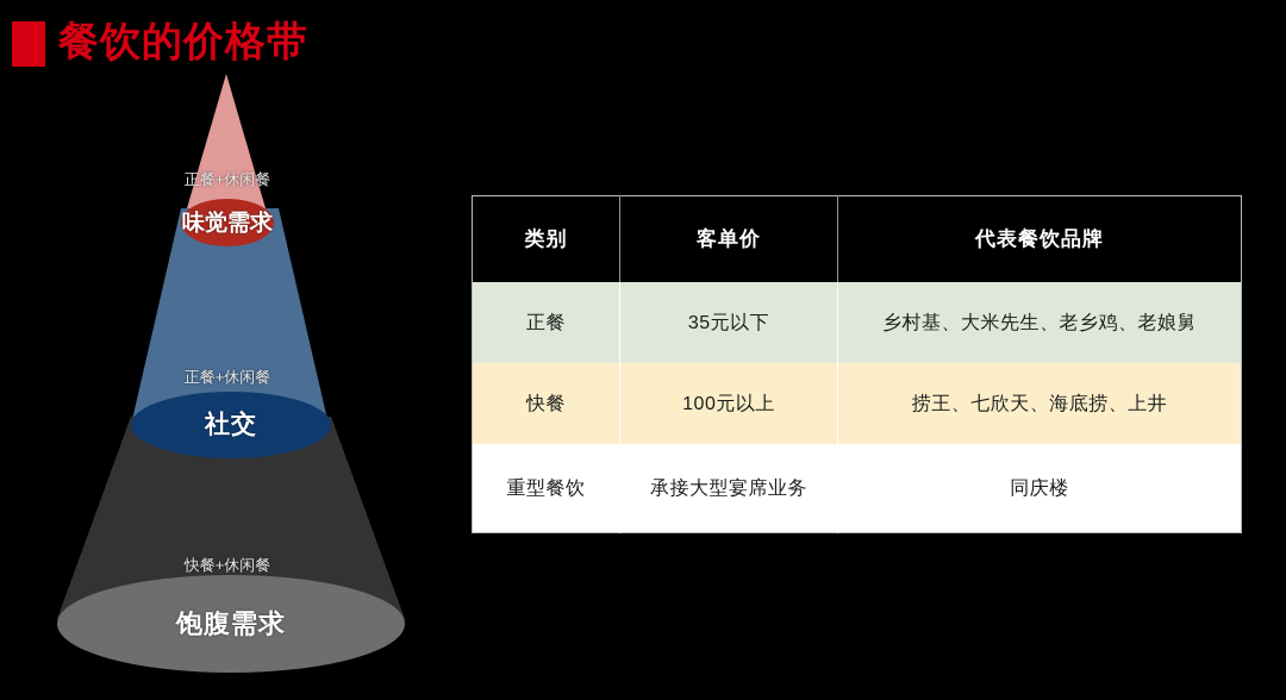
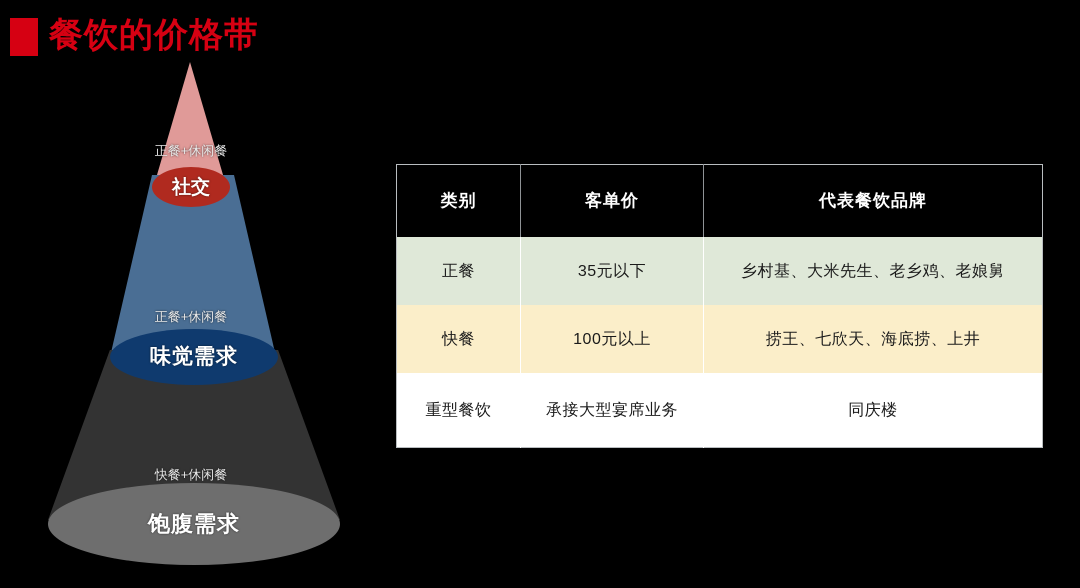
  餐饮的价格带
  快餐+休闲餐
  饱腹需求
  正餐+休闲餐
- 社交
+ 味觉需求
  正餐+休闲餐
- 味觉需求
+ 社交
  类别	客单价	代表餐饮品牌
  正餐	35元以下	乡村基、大米先生、老乡鸡、老娘舅
  快餐	100元以上	捞王、七欣天、海底捞、上井
  重型餐饮	承接大型宴席业务	同庆楼
